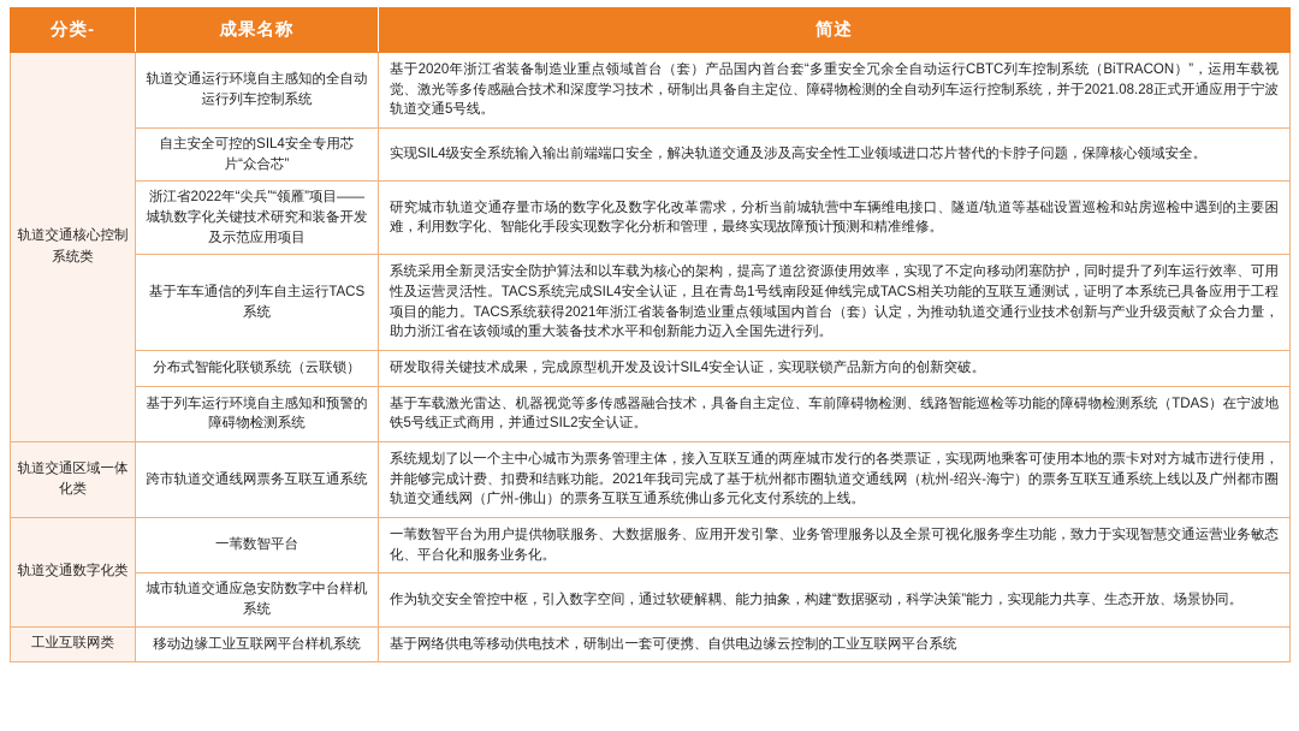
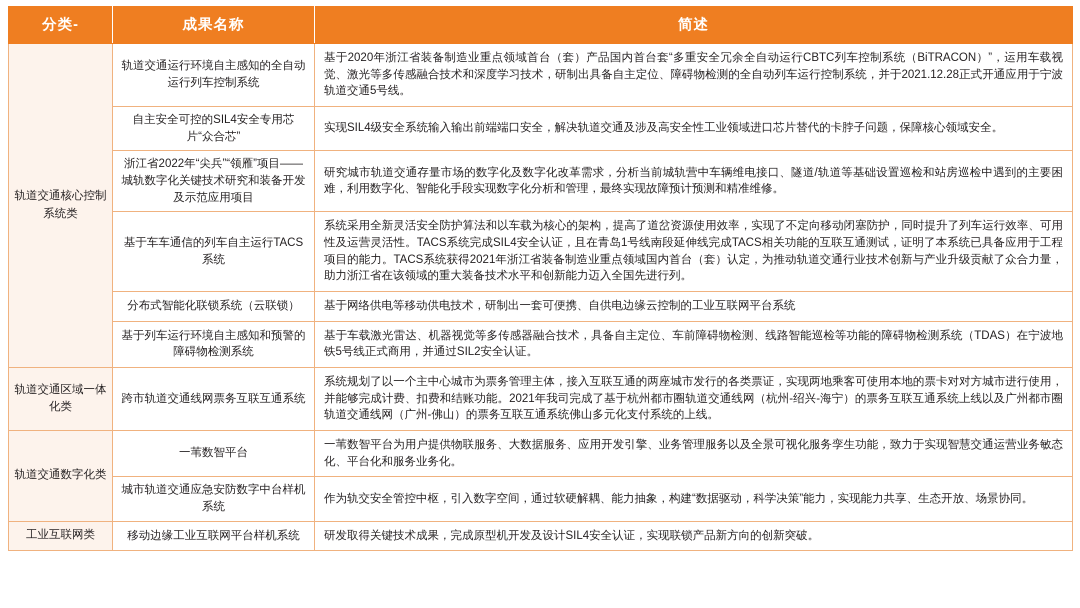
  分类-	成果名称	简述
- 轨道交通核心控制系统类	轨道交通运行环境自主感知的全自动运行列车控制系统	基于2020年浙江省装备制造业重点领域首台（套）产品国内首台套“多重安全冗余全自动运行CBTC列车控制系统（BiTRACON）”，运用车载视觉、激光等多传感融合技术和深度学习技术，研制出具备自主定位、障碍物检测的全自动列车运行控制系统，并于2021.08.28正式开通应用于宁波轨道交通5号线。
+ 轨道交通核心控制系统类	轨道交通运行环境自主感知的全自动运行列车控制系统	基于2020年浙江省装备制造业重点领域首台（套）产品国内首台套“多重安全冗余全自动运行CBTC列车控制系统（BiTRACON）”，运用车载视觉、激光等多传感融合技术和深度学习技术，研制出具备自主定位、障碍物检测的全自动列车运行控制系统，并于2021.12.28正式开通应用于宁波轨道交通5号线。
  自主安全可控的SIL4安全专用芯片“众合芯”	实现SIL4级安全系统输入输出前端端口安全，解决轨道交通及涉及高安全性工业领域进口芯片替代的卡脖子问题，保障核心领域安全。
  浙江省2022年“尖兵”“领雁”项目——城轨数字化关键技术研究和装备开发及示范应用项目	研究城市轨道交通存量市场的数字化及数字化改革需求，分析当前城轨营中车辆维电接口、隧道/轨道等基础设置巡检和站房巡检中遇到的主要困难，利用数字化、智能化手段实现数字化分析和管理，最终实现故障预计预测和精准维修。
  基于车车通信的列车自主运行TACS系统	系统采用全新灵活安全防护算法和以车载为核心的架构，提高了道岔资源使用效率，实现了不定向移动闭塞防护，同时提升了列车运行效率、可用性及运营灵活性。TACS系统完成SIL4安全认证，且在青岛1号线南段延伸线完成TACS相关功能的互联互通测试，证明了本系统已具备应用于工程项目的能力。TACS系统获得2021年浙江省装备制造业重点领域国内首台（套）认定，为推动轨道交通行业技术创新与产业升级贡献了众合力量，助力浙江省在该领域的重大装备技术水平和创新能力迈入全国先进行列。
- 分布式智能化联锁系统（云联锁）	研发取得关键技术成果，完成原型机开发及设计SIL4安全认证，实现联锁产品新方向的创新突破。
+ 分布式智能化联锁系统（云联锁）	基于网络供电等移动供电技术，研制出一套可便携、自供电边缘云控制的工业互联网平台系统
  基于列车运行环境自主感知和预警的障碍物检测系统	基于车载激光雷达、机器视觉等多传感器融合技术，具备自主定位、车前障碍物检测、线路智能巡检等功能的障碍物检测系统（TDAS）在宁波地铁5号线正式商用，并通过SIL2安全认证。
  轨道交通区域一体化类	跨市轨道交通线网票务互联互通系统	系统规划了以一个主中心城市为票务管理主体，接入互联互通的两座城市发行的各类票证，实现两地乘客可使用本地的票卡对对方城市进行使用，并能够完成计费、扣费和结账功能。2021年我司完成了基于杭州都市圈轨道交通线网（杭州-绍兴-海宁）的票务互联互通系统上线以及广州都市圈轨道交通线网（广州-佛山）的票务互联互通系统佛山多元化支付系统的上线。
  轨道交通数字化类	一苇数智平台	一苇数智平台为用户提供物联服务、大数据服务、应用开发引擎、业务管理服务以及全景可视化服务孪生功能，致力于实现智慧交通运营业务敏态化、平台化和服务业务化。
  城市轨道交通应急安防数字中台样机系统	作为轨交安全管控中枢，引入数字空间，通过软硬解耦、能力抽象，构建“数据驱动，科学决策”能力，实现能力共享、生态开放、场景协同。
- 工业互联网类	移动边缘工业互联网平台样机系统	基于网络供电等移动供电技术，研制出一套可便携、自供电边缘云控制的工业互联网平台系统
+ 工业互联网类	移动边缘工业互联网平台样机系统	研发取得关键技术成果，完成原型机开发及设计SIL4安全认证，实现联锁产品新方向的创新突破。
